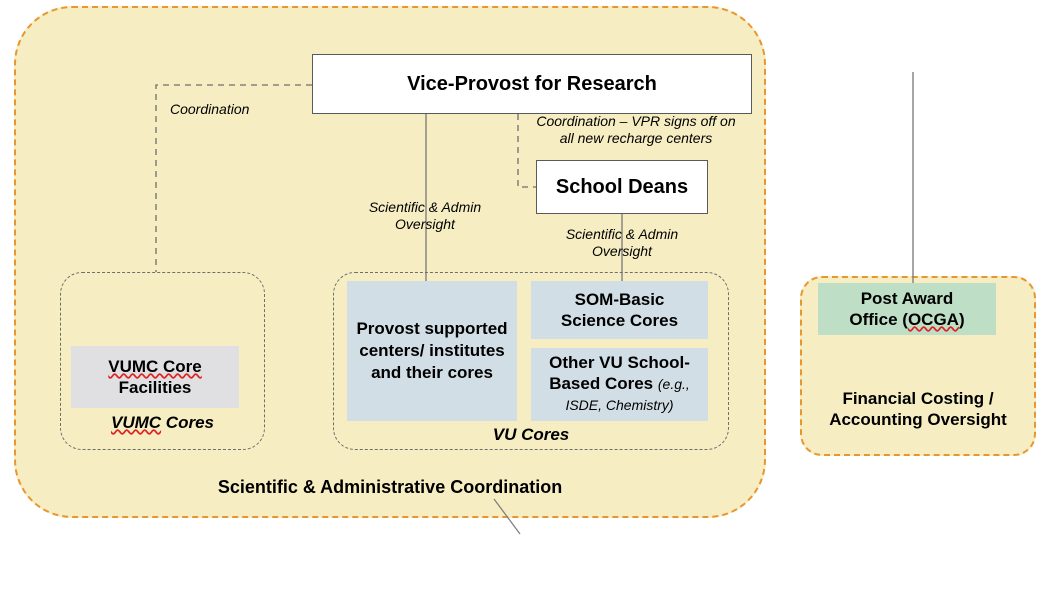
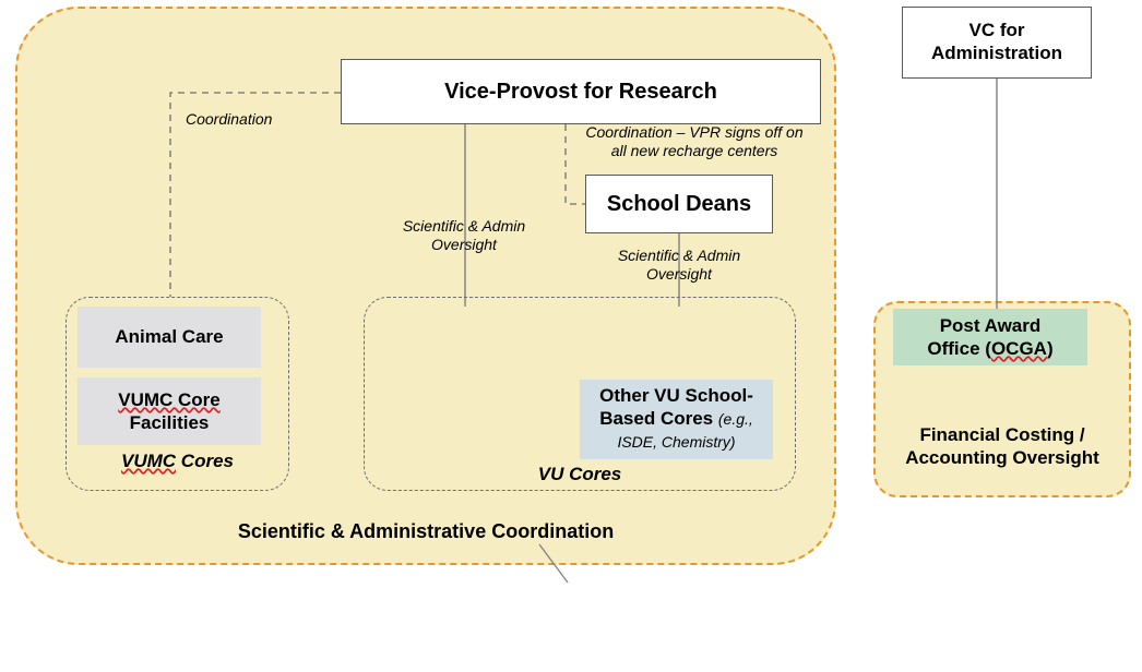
  Vice-Provost for Research
  School Deans
+ VC for
+ Administration
+ Animal Care
  VUMC Core
  Facilities
  VUMC Cores
- Provost supported centers/ institutes and their cores
- SOM-Basic
- Science Cores
  Other VU School-Based Cores (e.g., ISDE, Chemistry)
  VU Cores
  Coordination
  Coordination – VPR signs off on
  all new recharge centers
  Scientific & Admin
  Oversight
  Scientific & Admin
  Oversight
  Scientific & Administrative Coordination
  Post Award
  Office (OCGA)
  Financial Costing /
  Accounting Oversight
